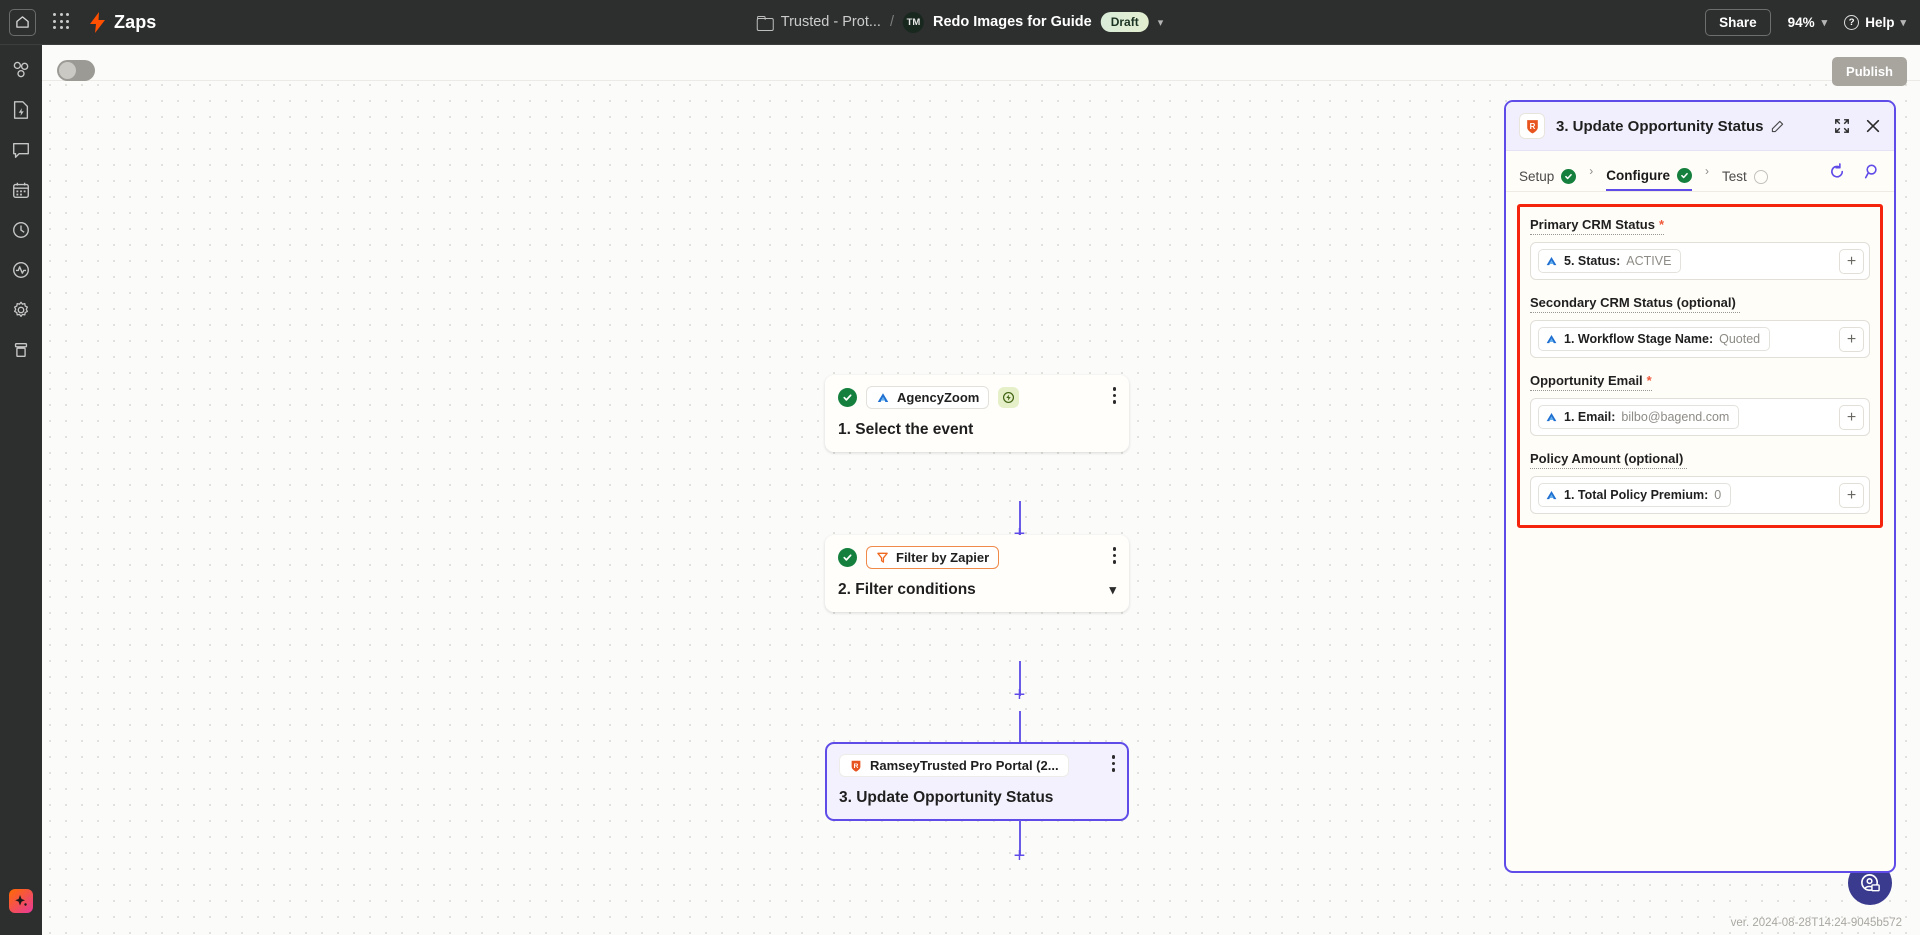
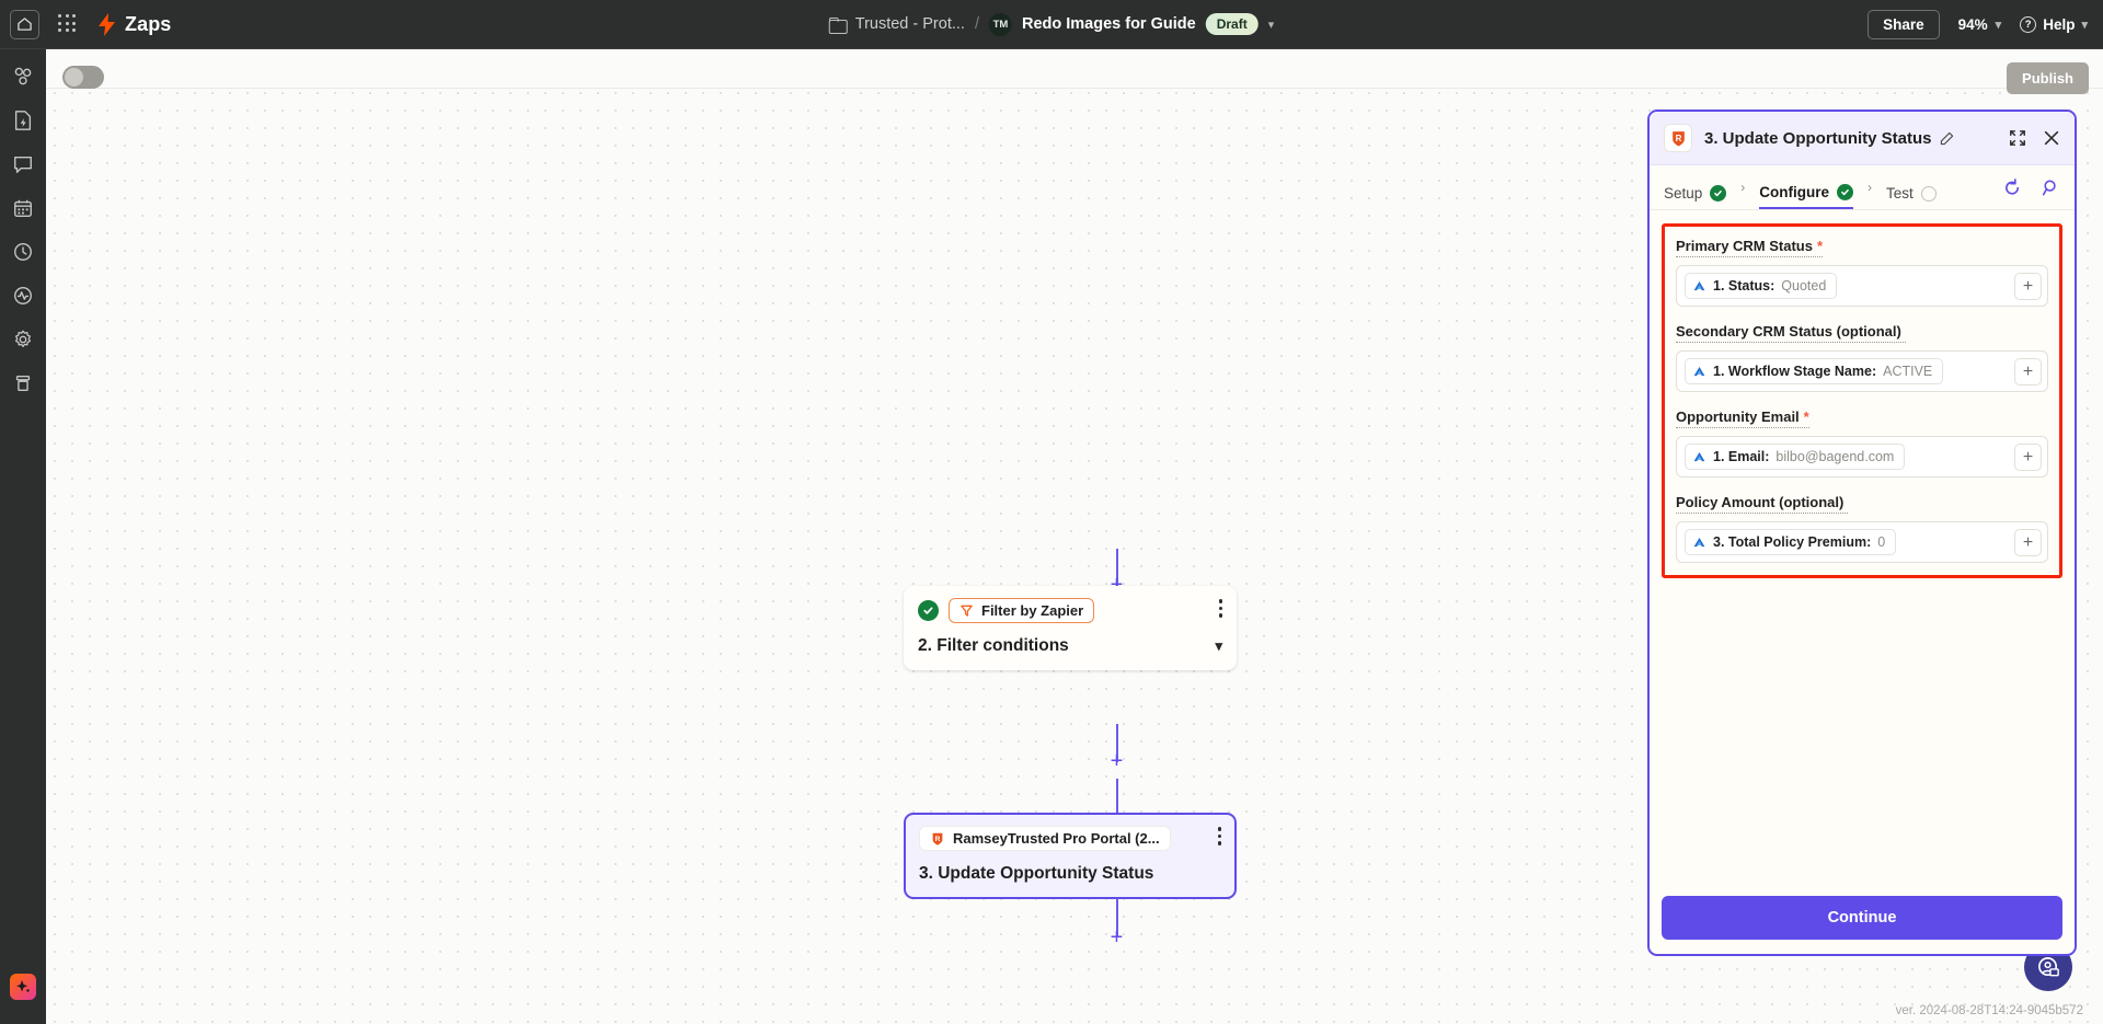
  Zaps
  Trusted - Prot...
  /
  TM
  Redo Images for Guide
  Draft
  ▾
  Share
  94%
  ▾
  ?
  Help
  ▾
  Publish
- AgencyZoom
- 1. Select the event
  +
  Filter by Zapier
  2. Filter conditions
  ▾
  +
  RamseyTrusted Pro Portal (2...
  3. Update Opportunity Status
  +
  ver. 2024-08-28T14:24-9045b572
  R
  3. Update Opportunity Status
  Setup
  ›
  Configure
  ›
  Test
  Primary CRM Status
  *
- 5. Status:
+ 1. Status:
- ACTIVE
+ Quoted
  +
  Secondary CRM Status (optional)
  1. Workflow Stage Name:
- Quoted
+ ACTIVE
  +
  Opportunity Email
  *
  1. Email:
  bilbo@bagend.com
  +
  Policy Amount (optional)
- 1. Total Policy Premium:
+ 3. Total Policy Premium:
  0
  +
+ Continue
